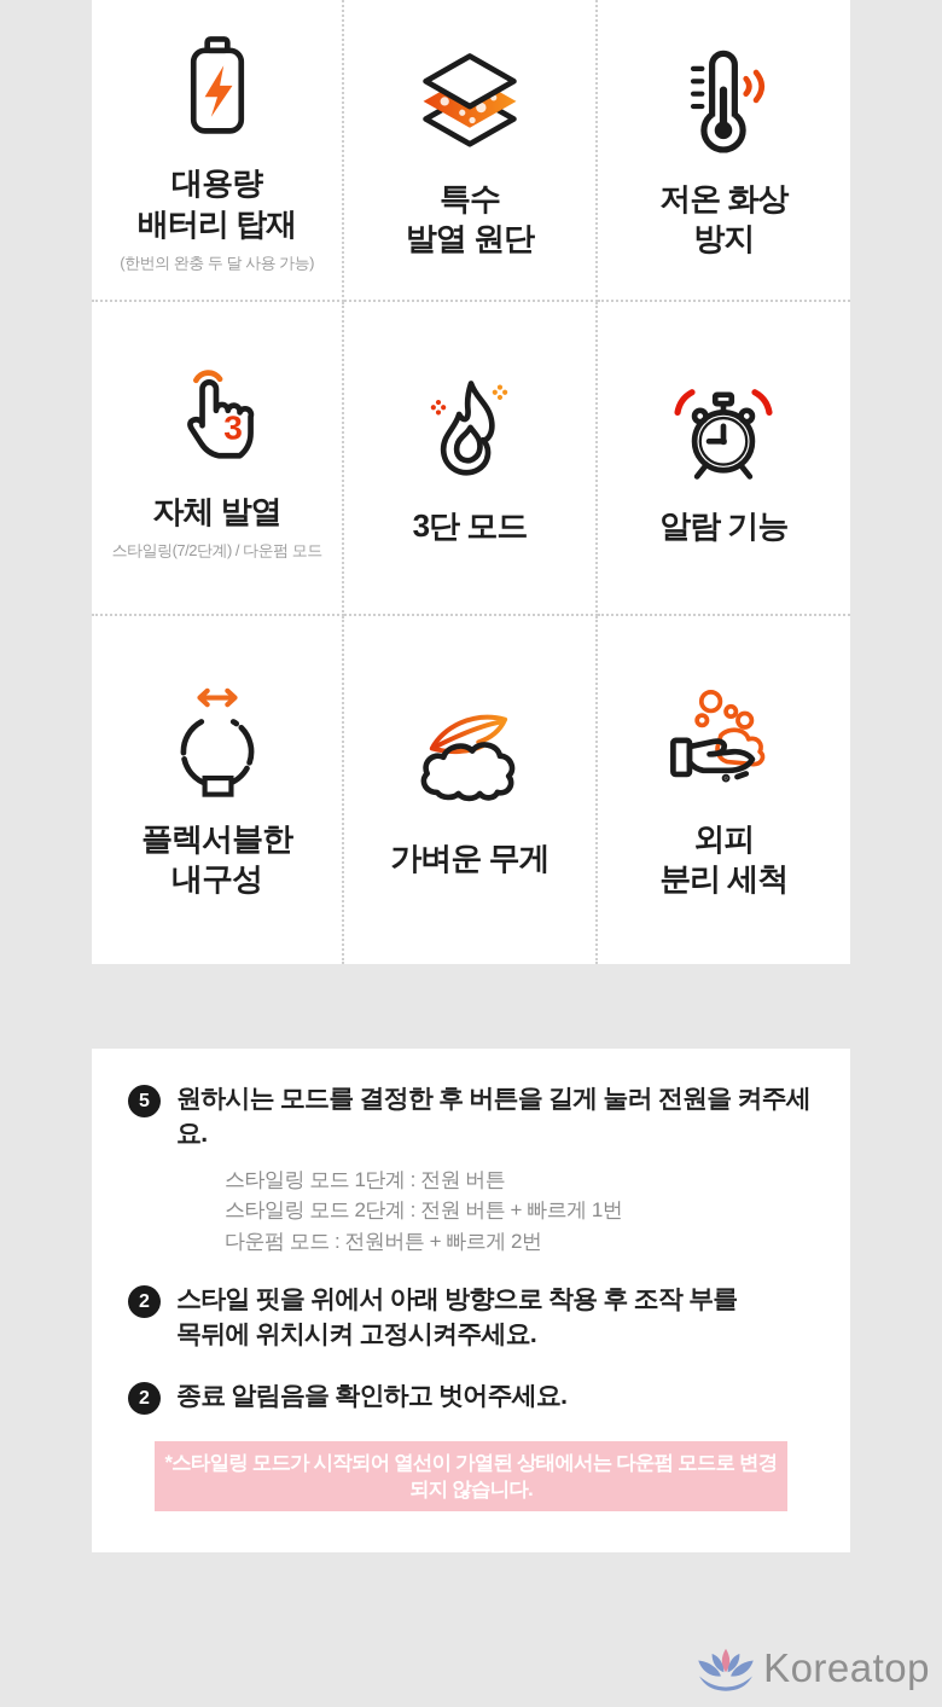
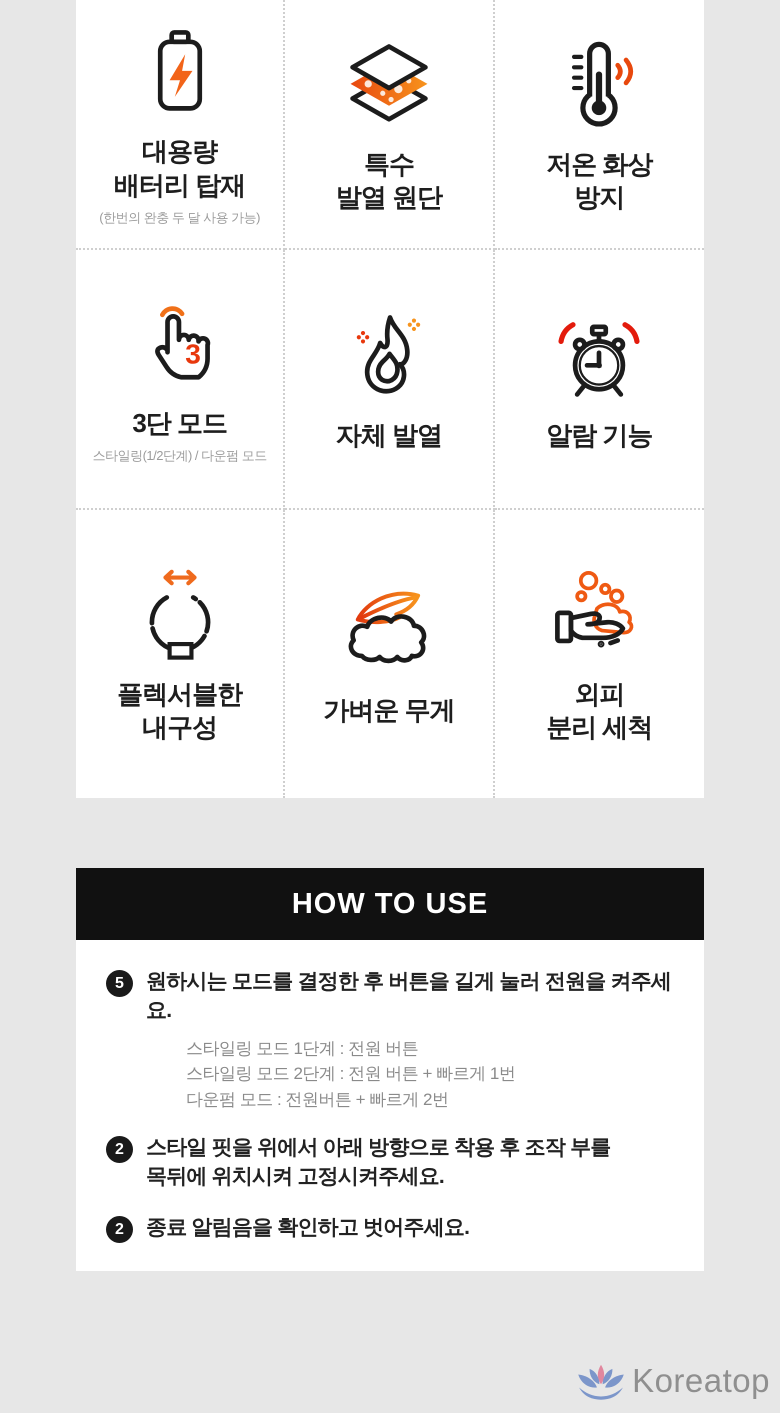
  대용량
  배터리 탑재
  (한번의 완충 두 달 사용 가능)
  특수
  발열 원단
  저온 화상
  방지
  3
- 자체 발열
+ 3단 모드
- 스타일링(7/2단계) / 다운펌 모드
+ 스타일링(1/2단계) / 다운펌 모드
- 3단 모드
+ 자체 발열
  알람 기능
  플렉서블한
  내구성
  가벼운 무게
  외피
  분리 세척
+ HOW TO USE
  5
  원하시는 모드를 결정한 후 버튼을 길게 눌러 전원을 켜주세요.
  스타일링 모드 1단계 : 전원 버튼
  스타일링 모드 2단계 : 전원 버튼 + 빠르게 1번
  다운펌 모드 : 전원버튼 + 빠르게 2번
  2
  스타일 핏을 위에서 아래 방향으로 착용 후 조작 부를
  목뒤에 위치시켜 고정시켜주세요.
  2
  종료 알림음을 확인하고 벗어주세요.
- *스타일링 모드가 시작되어 열선이 가열된 상태에서는 다운펌 모드로 변경되지 않습니다.
  Koreatop
